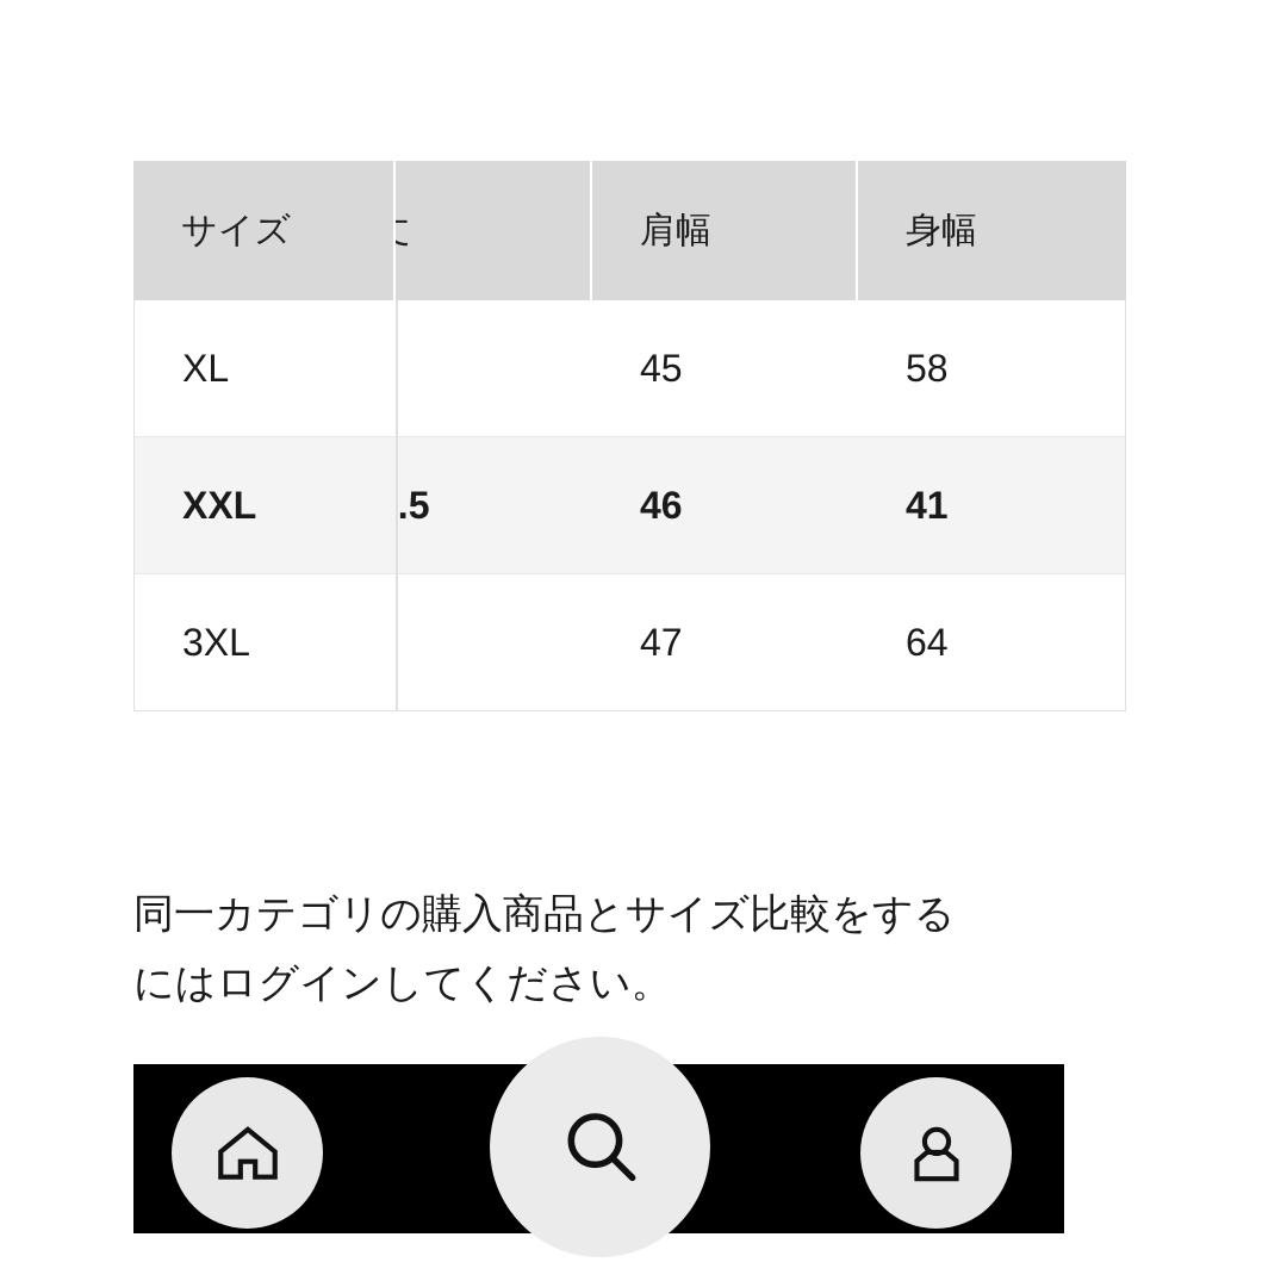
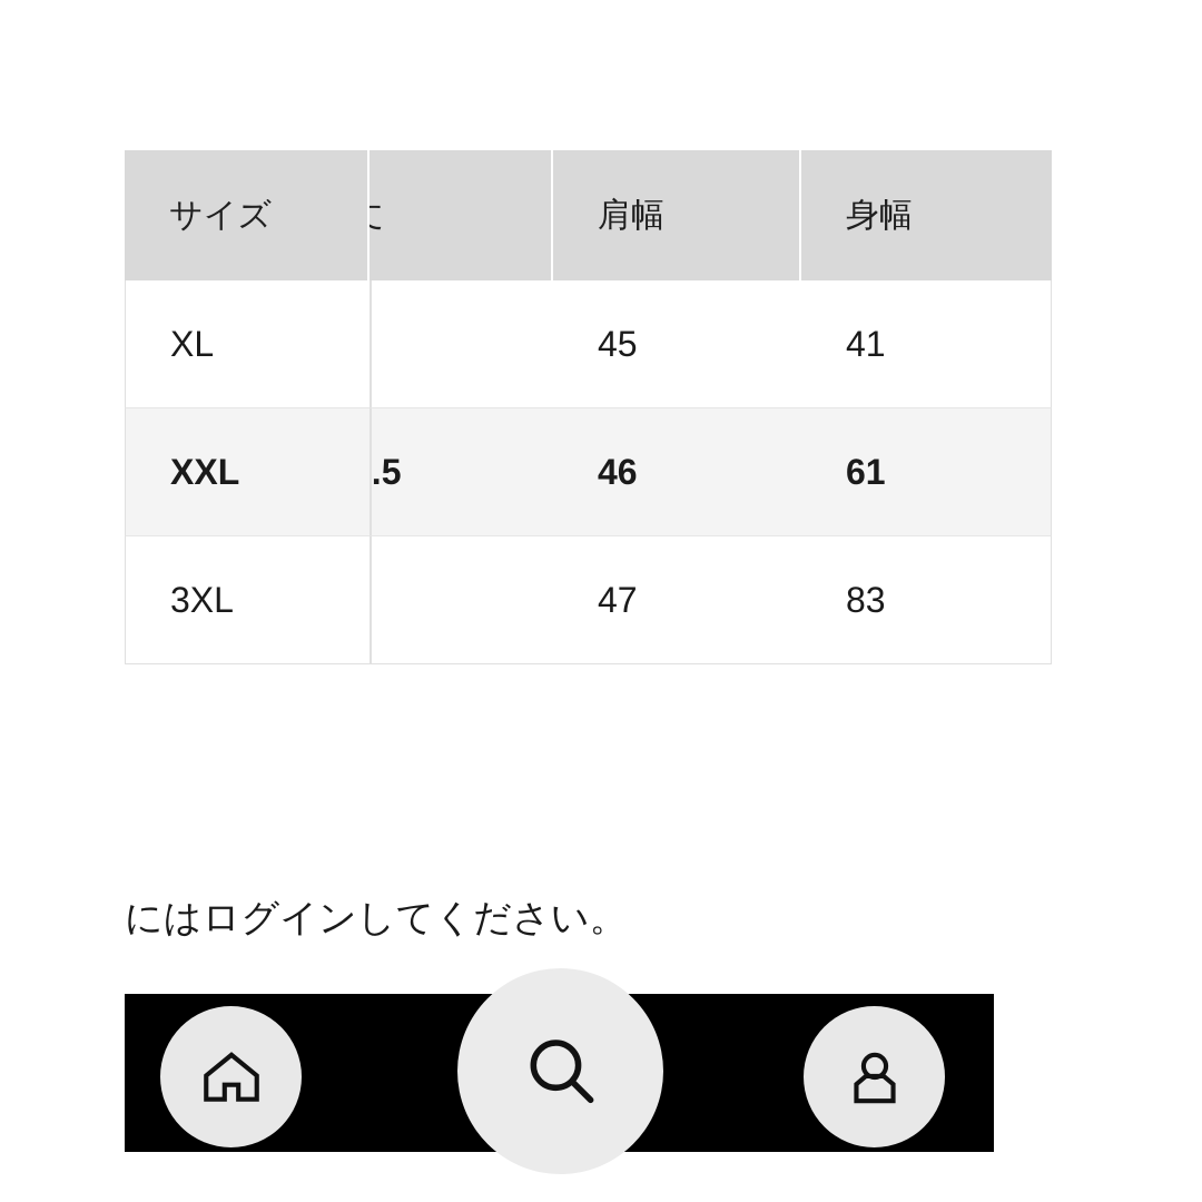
  サイズ		肩幅	身幅
- XL		45	58
+ XL		45	41
- XXL	.5	46	41
+ XXL	.5	46	61
- 3XL		47	64
+ 3XL		47	83
- 同一カテゴリの購入商品とサイズ比較をする
  にはログインしてください。
